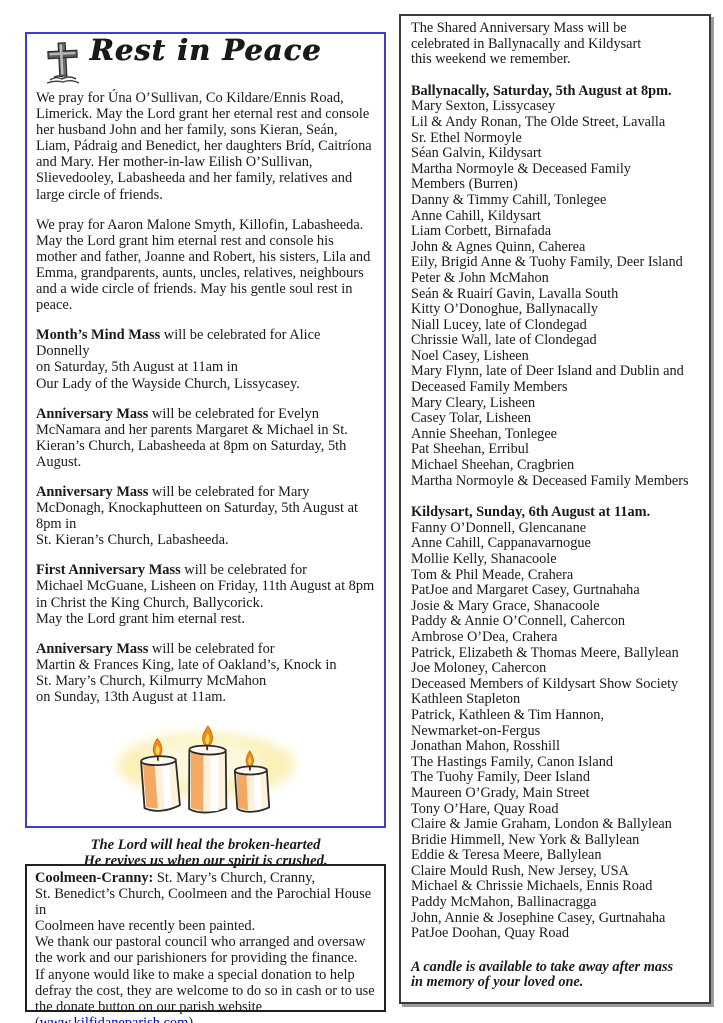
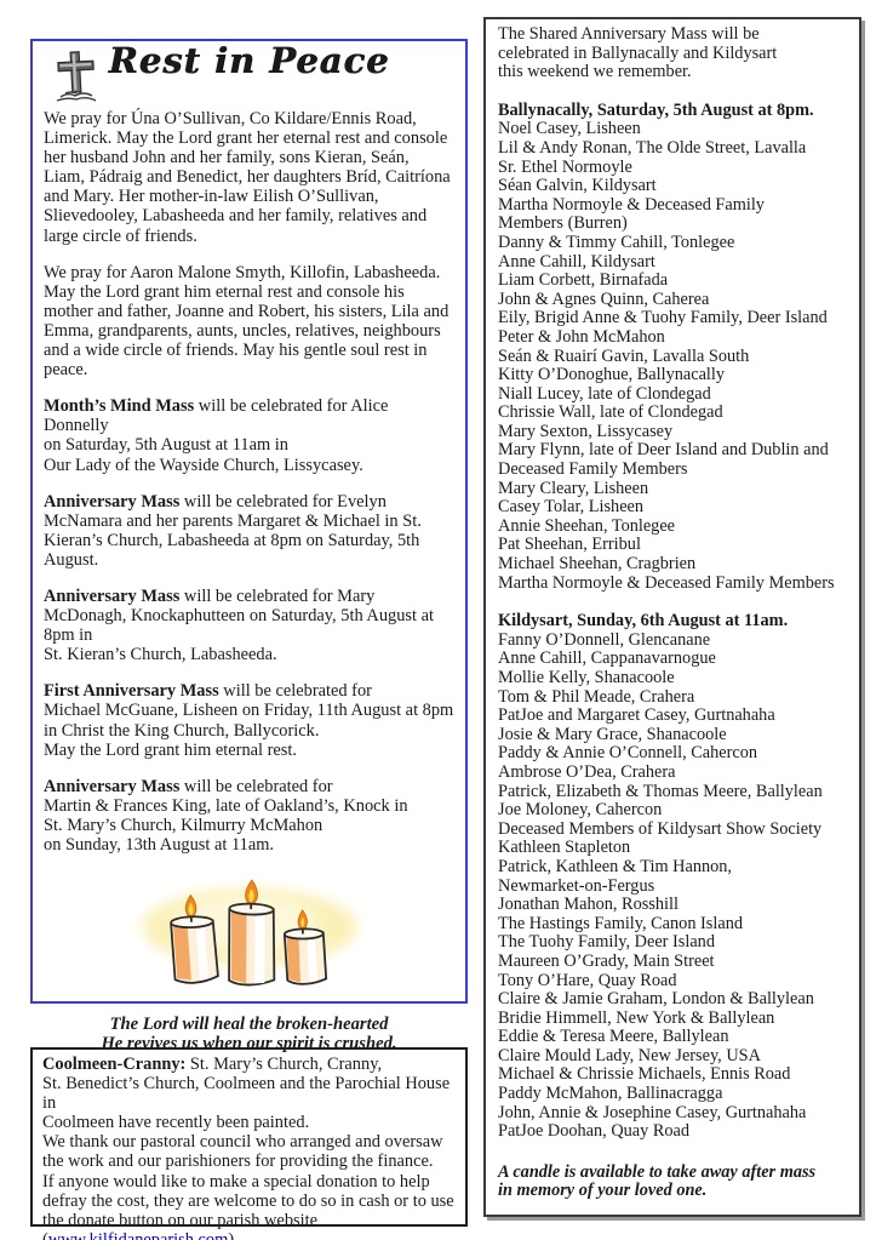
  Rest in Peace
  We pray for Úna O’Sullivan, Co Kildare/Ennis Road, Limerick. May the Lord grant her eternal rest and console her husband John and her family, sons Kieran, Seán, Liam, Pádraig and Benedict, her daughters Bríd, Caitríona and Mary. Her mother-in-law Eilish O’Sullivan, Slievedooley, Labasheeda and her family, relatives and large circle of friends.
  We pray for Aaron Malone Smyth, Killofin, Labasheeda. May the Lord grant him eternal rest and console his mother and father, Joanne and Robert, his sisters, Lila and Emma, grandparents, aunts, uncles, relatives, neighbours and a wide circle of friends. May his gentle soul rest in peace.
  Month’s Mind Mass will be celebrated for Alice Donnelly
  on Saturday, 5th August at 11am in
  Our Lady of the Wayside Church, Lissycasey.
  Anniversary Mass will be celebrated for Evelyn McNamara and her parents Margaret & Michael in St. Kieran’s Church, Labasheeda at 8pm on Saturday, 5th August.
  Anniversary Mass will be celebrated for Mary McDonagh, Knockaphutteen on Saturday, 5th August at 8pm in
  St. Kieran’s Church, Labasheeda.
  First Anniversary Mass will be celebrated for
  Michael McGuane, Lisheen on Friday, 11th August at 8pm
  in Christ the King Church, Ballycorick.
  May the Lord grant him eternal rest.
  Anniversary Mass will be celebrated for
  Martin & Frances King, late of Oakland’s, Knock in
  St. Mary’s Church, Kilmurry McMahon
  on Sunday, 13th August at 11am.
  The Lord will heal the broken-hearted
  He revives us when our spirit is crushed.
  Coolmeen-Cranny: St. Mary’s Church, Cranny,
  St. Benedict’s Church, Coolmeen and the Parochial House in
  Coolmeen have recently been painted.
  We thank our pastoral council who arranged and oversaw
  the work and our parishioners for providing the finance.
  If anyone would like to make a special donation to help
  defray the cost, they are welcome to do so in cash or to use
  the donate button on our parish website
  The Shared Anniversary Mass will be
  celebrated in Ballynacally and Kildysart
  this weekend we remember.
  Ballynacally, Saturday, 5th August at 8pm.
- Mary Sexton, Lissycasey
+ Noel Casey, Lisheen
  Lil & Andy Ronan, The Olde Street, Lavalla
  Sr. Ethel Normoyle
  Séan Galvin, Kildysart
  Martha Normoyle & Deceased Family
  Members (Burren)
  Danny & Timmy Cahill, Tonlegee
  Anne Cahill, Kildysart
  Liam Corbett, Birnafada
  John & Agnes Quinn, Caherea
  Eily, Brigid Anne & Tuohy Family, Deer Island
  Peter & John McMahon
  Seán & Ruairí Gavin, Lavalla South
  Kitty O’Donoghue, Ballynacally
  Niall Lucey, late of Clondegad
  Chrissie Wall, late of Clondegad
- Noel Casey, Lisheen
+ Mary Sexton, Lissycasey
  Mary Flynn, late of Deer Island and Dublin and
  Deceased Family Members
  Mary Cleary, Lisheen
  Casey Tolar, Lisheen
  Annie Sheehan, Tonlegee
  Pat Sheehan, Erribul
  Michael Sheehan, Cragbrien
  Martha Normoyle & Deceased Family Members
  Kildysart, Sunday, 6th August at 11am.
  Fanny O’Donnell, Glencanane
  Anne Cahill, Cappanavarnogue
  Mollie Kelly, Shanacoole
  Tom & Phil Meade, Crahera
  PatJoe and Margaret Casey, Gurtnahaha
  Josie & Mary Grace, Shanacoole
  Paddy & Annie O’Connell, Cahercon
  Ambrose O’Dea, Crahera
  Patrick, Elizabeth & Thomas Meere, Ballylean
  Joe Moloney, Cahercon
  Deceased Members of Kildysart Show Society
  Kathleen Stapleton
  Patrick, Kathleen & Tim Hannon,
  Newmarket-on-Fergus
  Jonathan Mahon, Rosshill
  The Hastings Family, Canon Island
  The Tuohy Family, Deer Island
  Maureen O’Grady, Main Street
  Tony O’Hare, Quay Road
  Claire & Jamie Graham, London & Ballylean
  Bridie Himmell, New York & Ballylean
  Eddie & Teresa Meere, Ballylean
- Claire Mould Rush, New Jersey, USA
+ Claire Mould Lady, New Jersey, USA
  Michael & Chrissie Michaels, Ennis Road
  Paddy McMahon, Ballinacragga
  John, Annie & Josephine Casey, Gurtnahaha
  PatJoe Doohan, Quay Road
  A candle is available to take away after mass
  in memory of your loved one.
